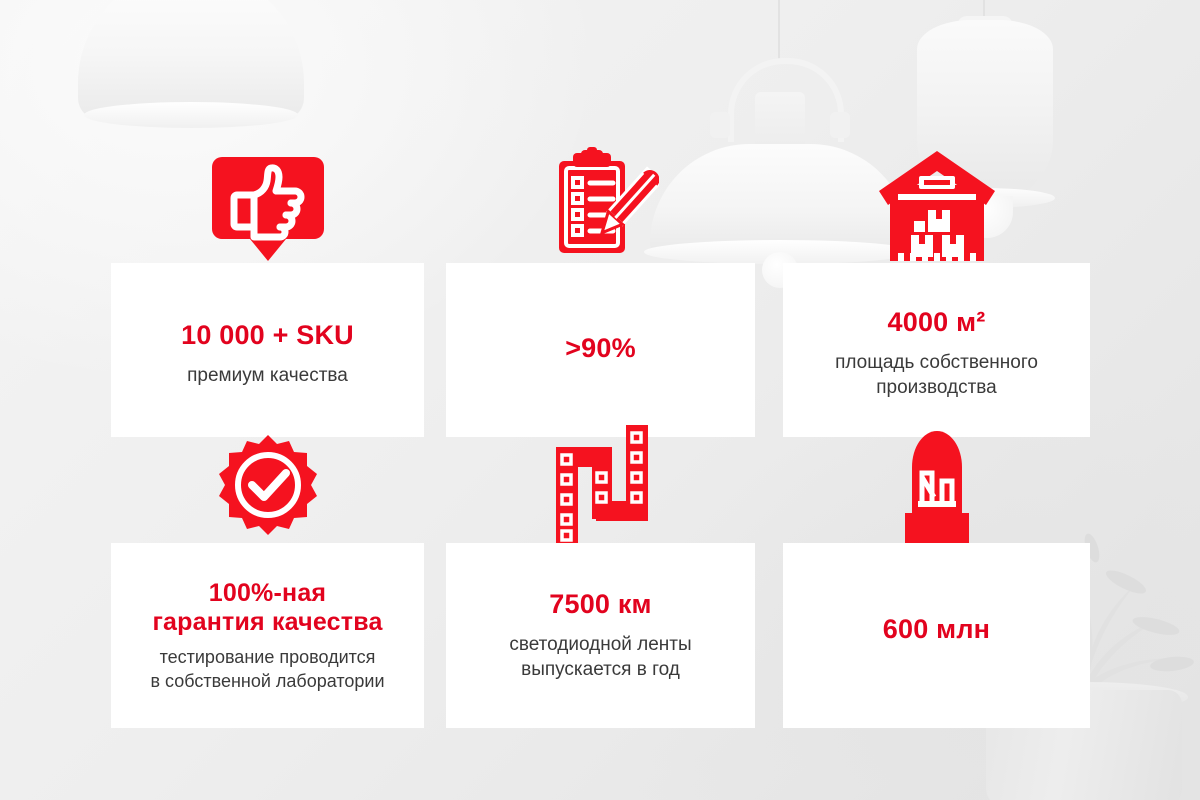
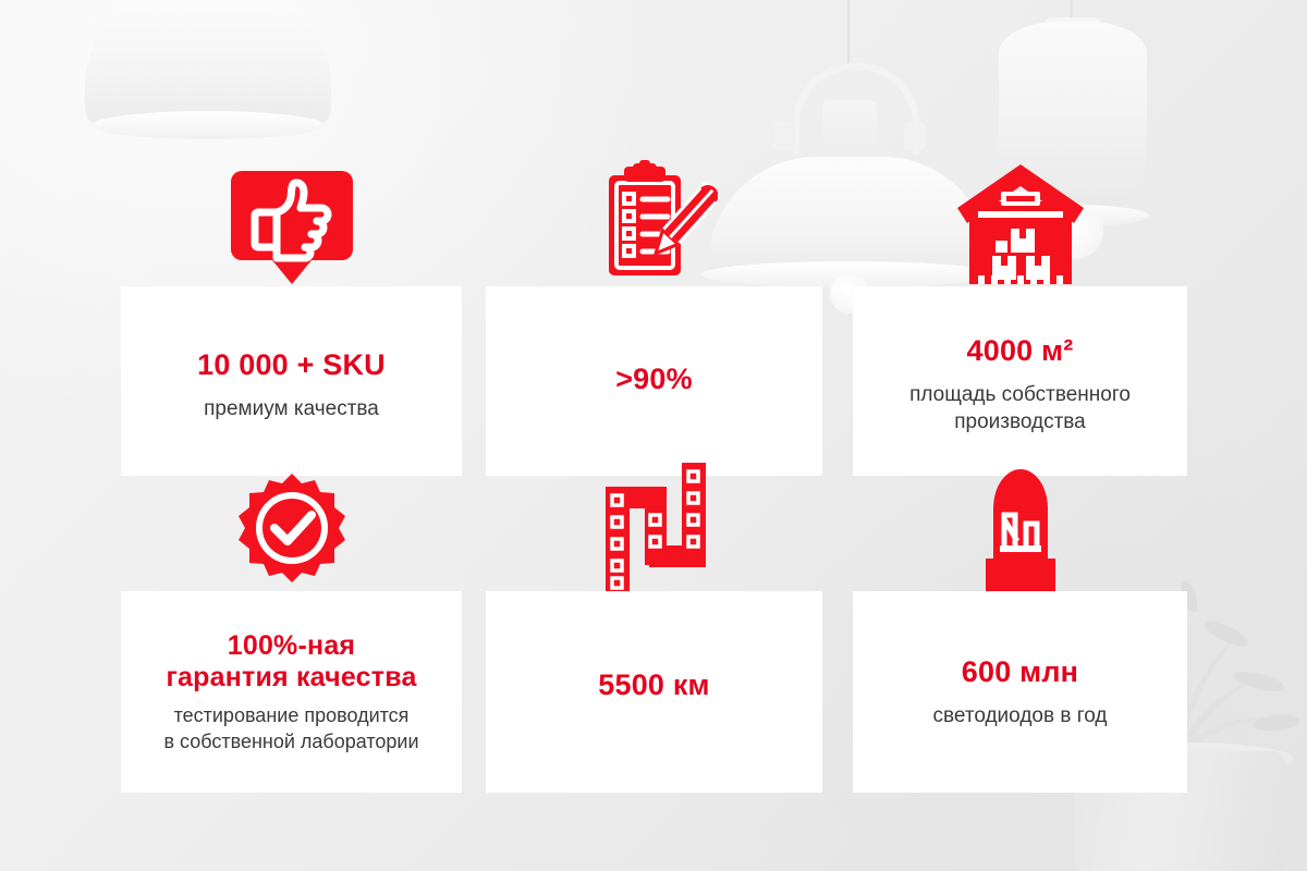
  10 000 + SKU
  премиум качества
  >90%
  4000 м²
  площадь собственного
  производства
  100%-ная
  гарантия качества
  тестирование проводится
  в собственной лаборатории
- 7500 км
+ 5500 км
- светодиодной ленты
- выпускается в год
  600 млн
+ светодиодов в год
